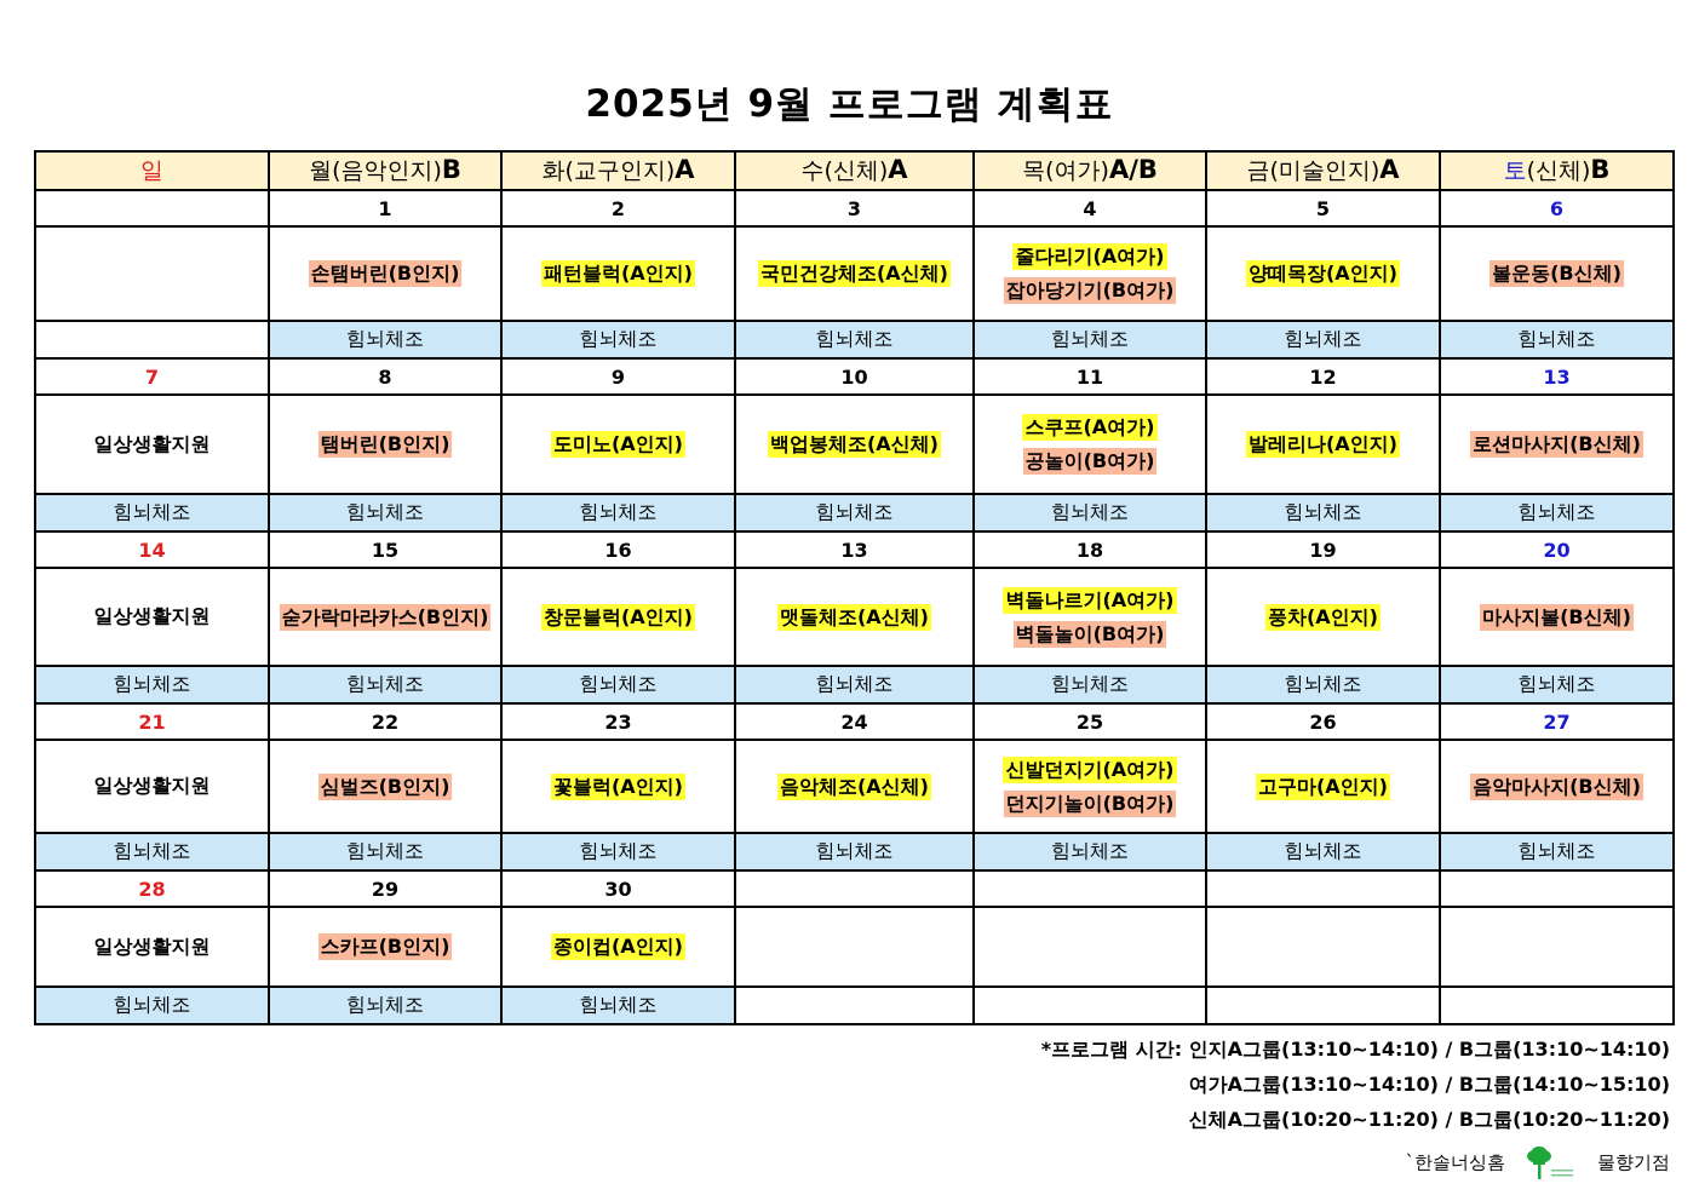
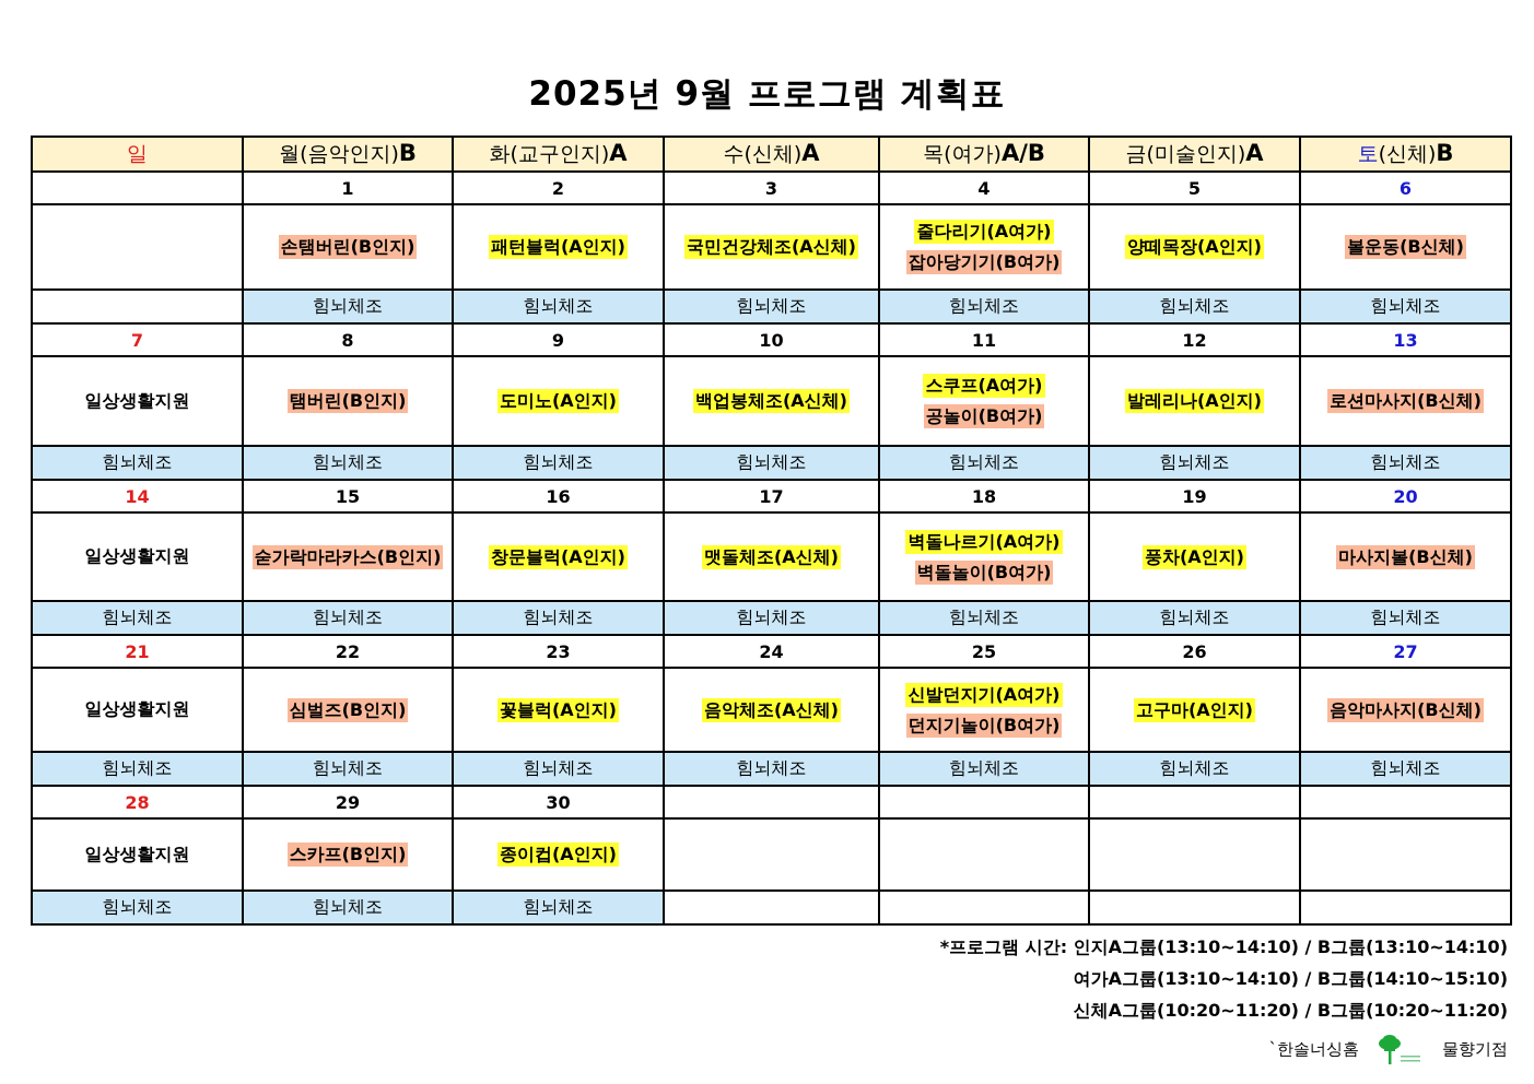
  2025년 9월 프로그램 계획표
  일	월(음악인지)B	화(교구인지)A	수(신체)A	목(여가)A/B	금(미술인지)A	토(신체)B
  	1	2	3	4	5	6
  	손탬버린(B인지)	패턴블럭(A인지)	국민건강체조(A신체)	줄다리기(A여가)잡아당기기(B여가)	양떼목장(A인지)	볼운동(B신체)
  	힘뇌체조	힘뇌체조	힘뇌체조	힘뇌체조	힘뇌체조	힘뇌체조
  7	8	9	10	11	12	13
  일상생활지원	탬버린(B인지)	도미노(A인지)	백업봉체조(A신체)	스쿠프(A여가)공놀이(B여가)	발레리나(A인지)	로션마사지(B신체)
  힘뇌체조	힘뇌체조	힘뇌체조	힘뇌체조	힘뇌체조	힘뇌체조	힘뇌체조
- 14	15	16	13	18	19	20
+ 14	15	16	17	18	19	20
  일상생활지원	숟가락마라카스(B인지)	창문블럭(A인지)	맷돌체조(A신체)	벽돌나르기(A여가)벽돌놀이(B여가)	풍차(A인지)	마사지볼(B신체)
  힘뇌체조	힘뇌체조	힘뇌체조	힘뇌체조	힘뇌체조	힘뇌체조	힘뇌체조
  21	22	23	24	25	26	27
  일상생활지원	심벌즈(B인지)	꽃블럭(A인지)	음악체조(A신체)	신발던지기(A여가)던지기놀이(B여가)	고구마(A인지)	음악마사지(B신체)
  힘뇌체조	힘뇌체조	힘뇌체조	힘뇌체조	힘뇌체조	힘뇌체조	힘뇌체조
  28	29	30
  일상생활지원	스카프(B인지)	종이컵(A인지)
  힘뇌체조	힘뇌체조	힘뇌체조
  *프로그램 시간: 인지A그룹(13:10~14:10) / B그룹(13:10~14:10)
  여가A그룹(13:10~14:10) / B그룹(14:10~15:10)
  신체A그룹(10:20~11:20) / B그룹(10:20~11:20)
  `한솔너싱홈
  물향기점
